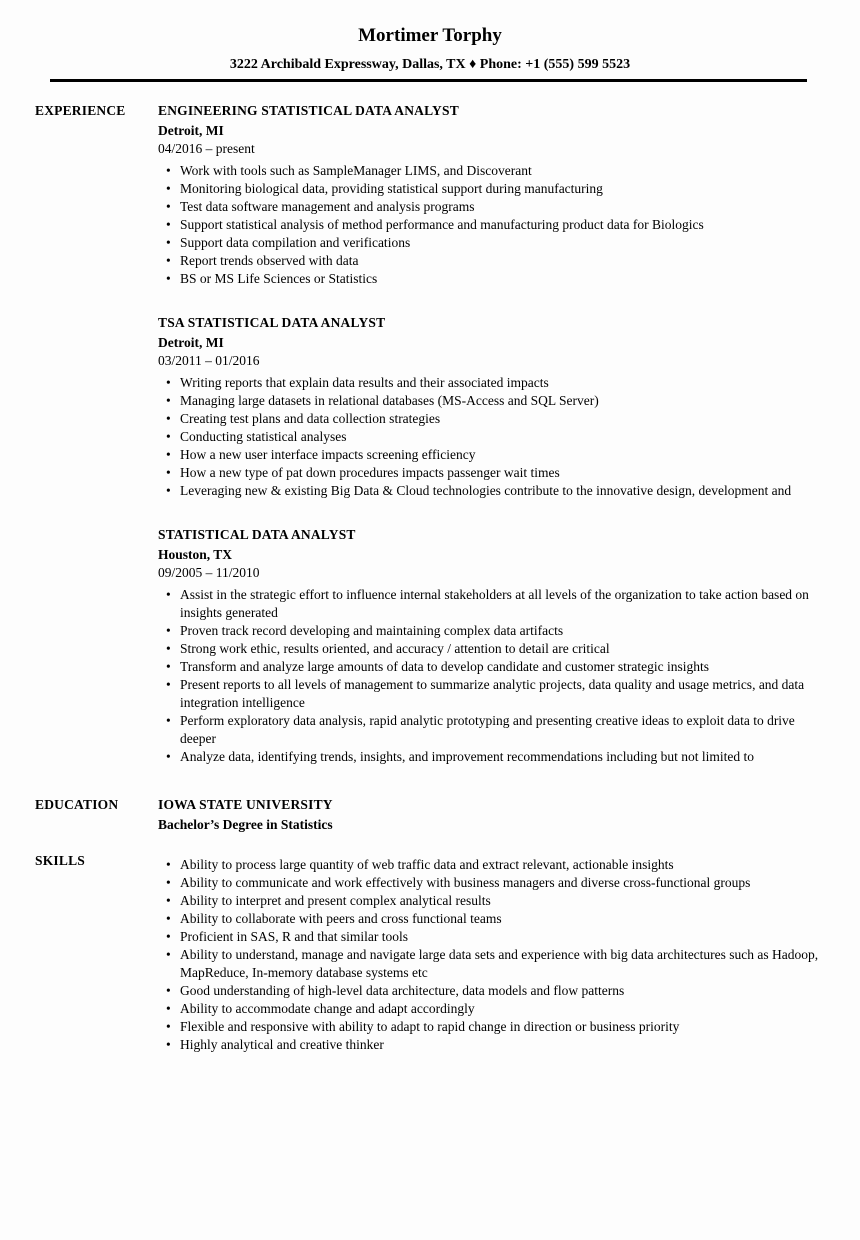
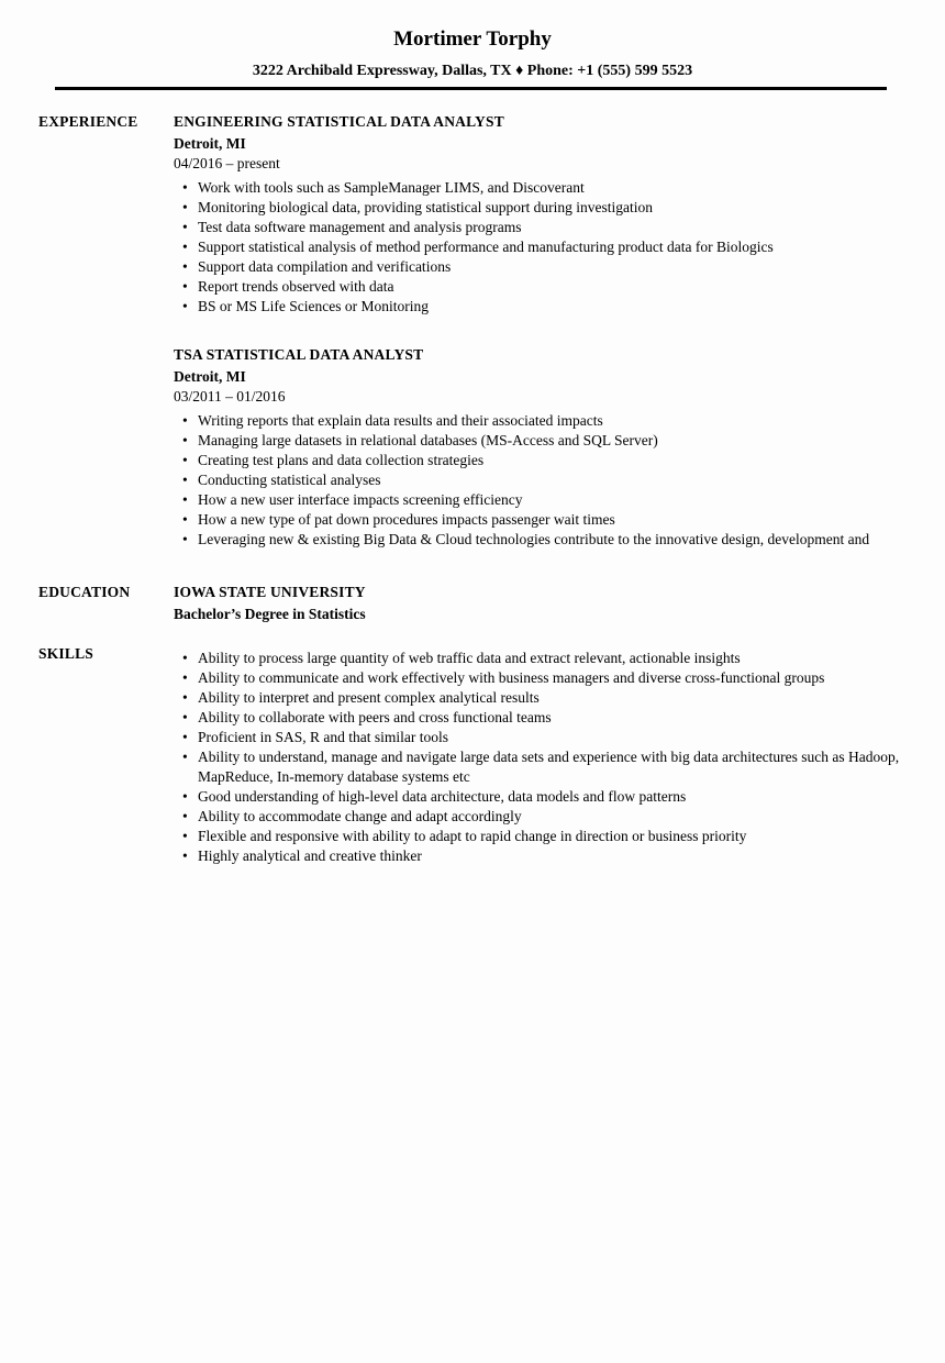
  Mortimer Torphy
  3222 Archibald Expressway, Dallas, TX ♦ Phone: +1 (555) 599 5523
  EXPERIENCE
  ENGINEERING STATISTICAL DATA ANALYST
  Detroit, MI
  04/2016 – present
  Work with tools such as SampleManager LIMS, and Discoverant
- Monitoring biological data, providing statistical support during manufacturing
+ Monitoring biological data, providing statistical support during investigation
  Test data software management and analysis programs
  Support statistical analysis of method performance and manufacturing product data for Biologics
  Support data compilation and verifications
  Report trends observed with data
- BS or MS Life Sciences or Statistics
+ BS or MS Life Sciences or Monitoring
  TSA STATISTICAL DATA ANALYST
  Detroit, MI
  03/2011 – 01/2016
  Writing reports that explain data results and their associated impacts
  Managing large datasets in relational databases (MS-Access and SQL Server)
  Creating test plans and data collection strategies
  Conducting statistical analyses
  How a new user interface impacts screening efficiency
  How a new type of pat down procedures impacts passenger wait times
  Leveraging new & existing Big Data & Cloud technologies contribute to the innovative design, development and
- STATISTICAL DATA ANALYST
- Houston, TX
- 09/2005 – 11/2010
- Assist in the strategic effort to influence internal stakeholders at all levels of the organization to take action based on insights generated
- Proven track record developing and maintaining complex data artifacts
- Strong work ethic, results oriented, and accuracy / attention to detail are critical
- Transform and analyze large amounts of data to develop candidate and customer strategic insights
- Present reports to all levels of management to summarize analytic projects, data quality and usage metrics, and data integration intelligence
- Perform exploratory data analysis, rapid analytic prototyping and presenting creative ideas to exploit data to drive deeper
- Analyze data, identifying trends, insights, and improvement recommendations including but not limited to
  EDUCATION
  IOWA STATE UNIVERSITY
  Bachelor’s Degree in Statistics
  SKILLS
  Ability to process large quantity of web traffic data and extract relevant, actionable insights
  Ability to communicate and work effectively with business managers and diverse cross-functional groups
  Ability to interpret and present complex analytical results
  Ability to collaborate with peers and cross functional teams
  Proficient in SAS, R and that similar tools
  Ability to understand, manage and navigate large data sets and experience with big data architectures such as Hadoop, MapReduce, In-memory database systems etc
  Good understanding of high-level data architecture, data models and flow patterns
  Ability to accommodate change and adapt accordingly
  Flexible and responsive with ability to adapt to rapid change in direction or business priority
  Highly analytical and creative thinker
